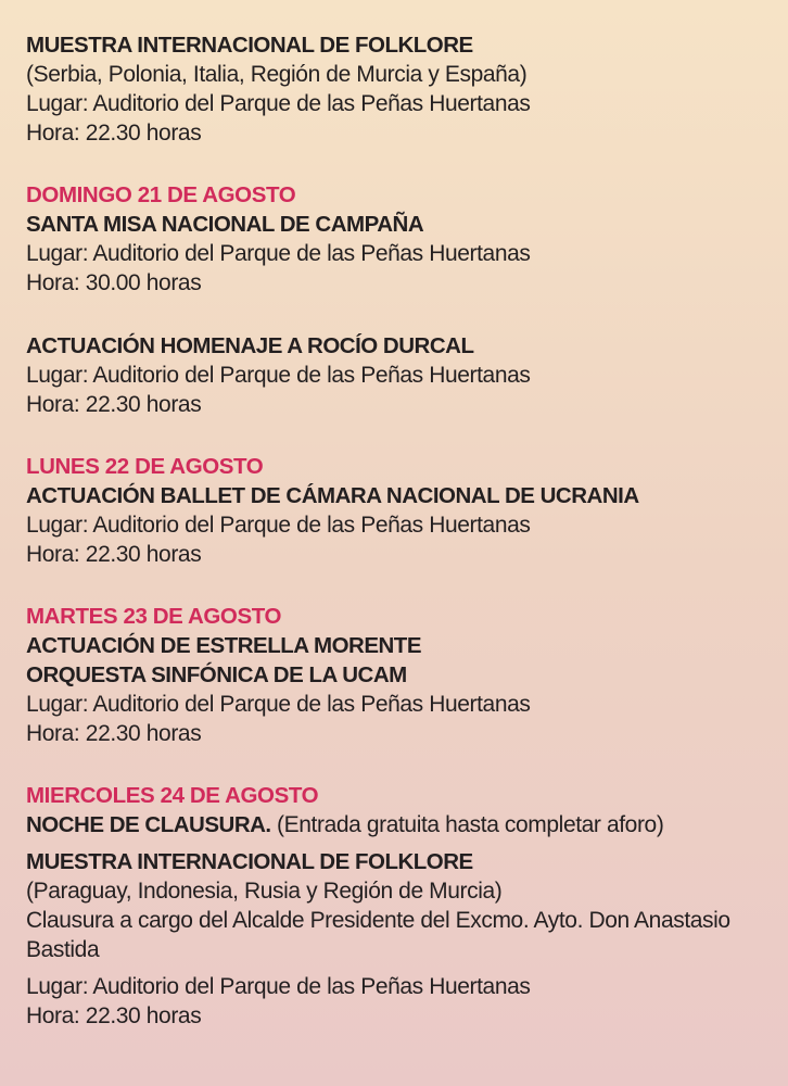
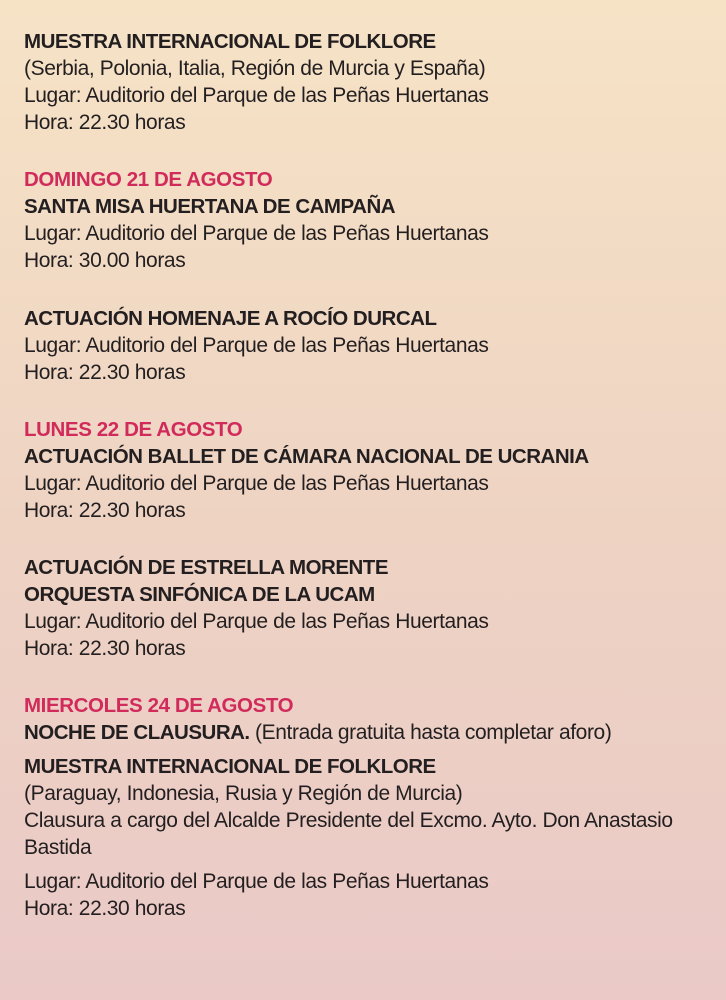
  MUESTRA INTERNACIONAL DE FOLKLORE
  (Serbia, Polonia, Italia, Región de Murcia y España)
  Lugar: Auditorio del Parque de las Peñas Huertanas
  Hora: 22.30 horas
  DOMINGO 21 DE AGOSTO
- SANTA MISA NACIONAL DE CAMPAÑA
+ SANTA MISA HUERTANA DE CAMPAÑA
  Lugar: Auditorio del Parque de las Peñas Huertanas
  Hora: 30.00 horas
  ACTUACIÓN HOMENAJE A ROCÍO DURCAL
  Lugar: Auditorio del Parque de las Peñas Huertanas
  Hora: 22.30 horas
  LUNES 22 DE AGOSTO
  ACTUACIÓN BALLET DE CÁMARA NACIONAL DE UCRANIA
  Lugar: Auditorio del Parque de las Peñas Huertanas
  Hora: 22.30 horas
- MARTES 23 DE AGOSTO
  ACTUACIÓN DE ESTRELLA MORENTE
  ORQUESTA SINFÓNICA DE LA UCAM
  Lugar: Auditorio del Parque de las Peñas Huertanas
  Hora: 22.30 horas
  MIERCOLES 24 DE AGOSTO
  NOCHE DE CLAUSURA. (Entrada gratuita hasta completar aforo)
  MUESTRA INTERNACIONAL DE FOLKLORE
  (Paraguay, Indonesia, Rusia y Región de Murcia)
  Clausura a cargo del Alcalde Presidente del Excmo. Ayto. Don Anastasio
  Bastida
  Lugar: Auditorio del Parque de las Peñas Huertanas
  Hora: 22.30 horas
